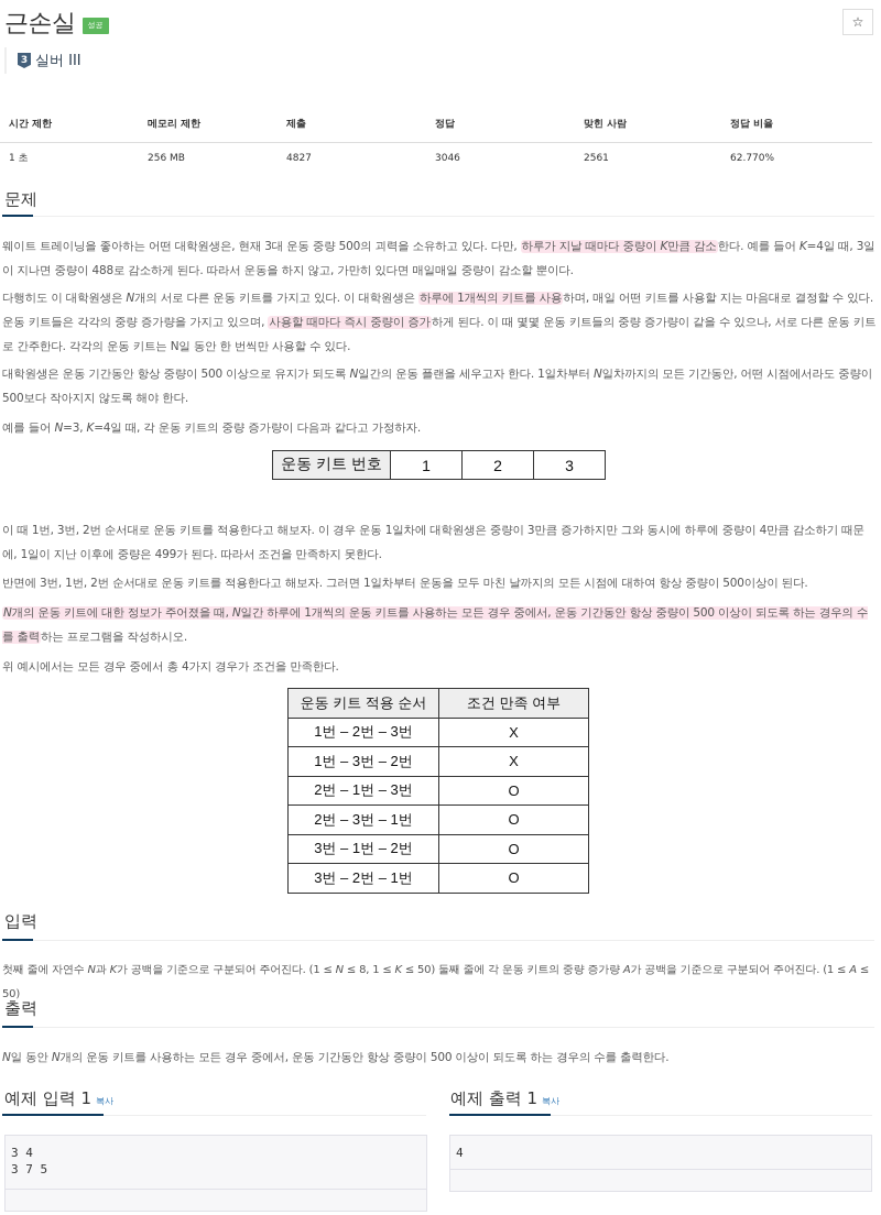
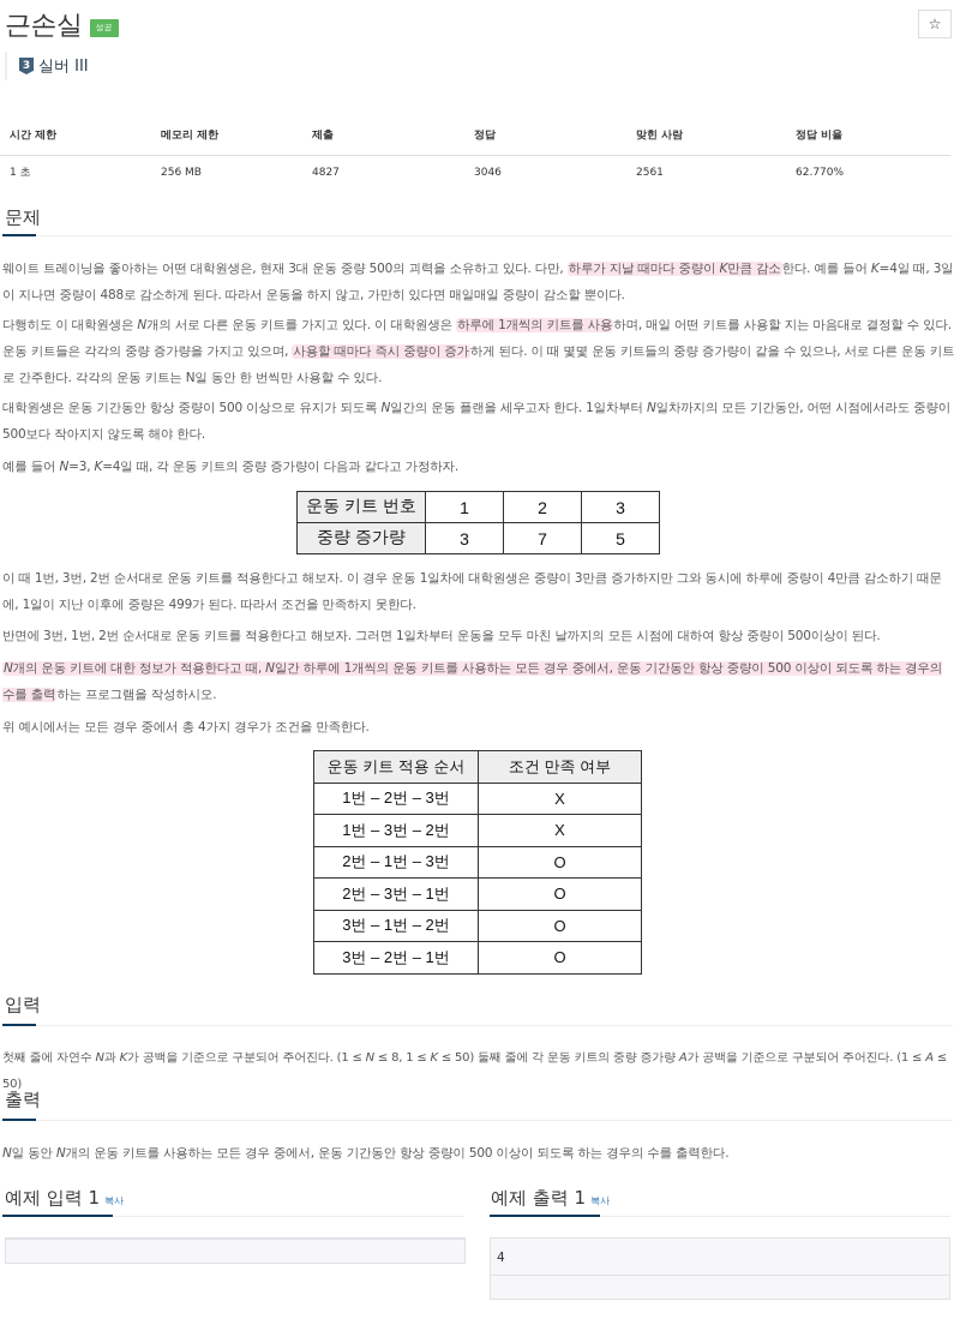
  근손실
  성공
  3
  실버 III
  ☆
  시간 제한	메모리 제한	제출	정답	맞힌 사람	정답 비율
  1 초	256 MB	4827	3046	2561	62.770%
  문제
  웨이트 트레이닝을 좋아하는 어떤 대학원생은, 현재 3대 운동 중량 500의 괴력을 소유하고 있다. 다만, 하루가 지날 때마다 중량이 K만큼 감소한다. 예를 들어 K=4일 때, 3일이 지나면 중량이 488로 감소하게 된다. 따라서 운동을 하지 않고, 가만히 있다면 매일매일 중량이 감소할 뿐이다.
  다행히도 이 대학원생은 N개의 서로 다른 운동 키트를 가지고 있다. 이 대학원생은 하루에 1개씩의 키트를 사용하며, 매일 어떤 키트를 사용할 지는 마음대로 결정할 수 있다. 운동 키트들은 각각의 중량 증가량을 가지고 있으며, 사용할 때마다 즉시 중량이 증가하게 된다. 이 때 몇몇 운동 키트들의 중량 증가량이 같을 수 있으나, 서로 다른 운동 키트로 간주한다. 각각의 운동 키트는 N일 동안 한 번씩만 사용할 수 있다.
  대학원생은 운동 기간동안 항상 중량이 500 이상으로 유지가 되도록 N일간의 운동 플랜을 세우고자 한다. 1일차부터 N일차까지의 모든 기간동안, 어떤 시점에서라도 중량이 500보다 작아지지 않도록 해야 한다.
  예를 들어 N=3, K=4일 때, 각 운동 키트의 중량 증가량이 다음과 같다고 가정하자.
  운동 키트 번호	1	2	3
+ 중량 증가량	3	7	5
  이 때 1번, 3번, 2번 순서대로 운동 키트를 적용한다고 해보자. 이 경우 운동 1일차에 대학원생은 중량이 3만큼 증가하지만 그와 동시에 하루에 중량이 4만큼 감소하기 때문에, 1일이 지난 이후에 중량은 499가 된다. 따라서 조건을 만족하지 못한다.
  반면에 3번, 1번, 2번 순서대로 운동 키트를 적용한다고 해보자. 그러면 1일차부터 운동을 모두 마친 날까지의 모든 시점에 대하여 항상 중량이 500이상이 된다.
- N개의 운동 키트에 대한 정보가 주어졌을 때, N일간 하루에 1개씩의 운동 키트를 사용하는 모든 경우 중에서, 운동 기간동안 항상 중량이 500 이상이 되도록 하는 경우의 수를 출력하는 프로그램을 작성하시오.
+ N개의 운동 키트에 대한 정보가 적용한다고 때, N일간 하루에 1개씩의 운동 키트를 사용하는 모든 경우 중에서, 운동 기간동안 항상 중량이 500 이상이 되도록 하는 경우의 수를 출력하는 프로그램을 작성하시오.
  위 예시에서는 모든 경우 중에서 총 4가지 경우가 조건을 만족한다.
  운동 키트 적용 순서	조건 만족 여부
  1번 – 2번 – 3번	X
  1번 – 3번 – 2번	X
  2번 – 1번 – 3번	O
  2번 – 3번 – 1번	O
  3번 – 1번 – 2번	O
  3번 – 2번 – 1번	O
  입력
  첫째 줄에 자연수 N과 K가 공백을 기준으로 구분되어 주어진다. (1 ≤ N ≤ 8, 1 ≤ K ≤ 50) 둘째 줄에 각 운동 키트의 중량 증가량 A가 공백을 기준으로 구분되어 주어진다. (1 ≤ A ≤ 50)
  출력
  N일 동안 N개의 운동 키트를 사용하는 모든 경우 중에서, 운동 기간동안 항상 중량이 500 이상이 되도록 하는 경우의 수를 출력한다.
  예제 입력 1 복사
- 3 4
- 3 7 5
  예제 출력 1 복사
  4
